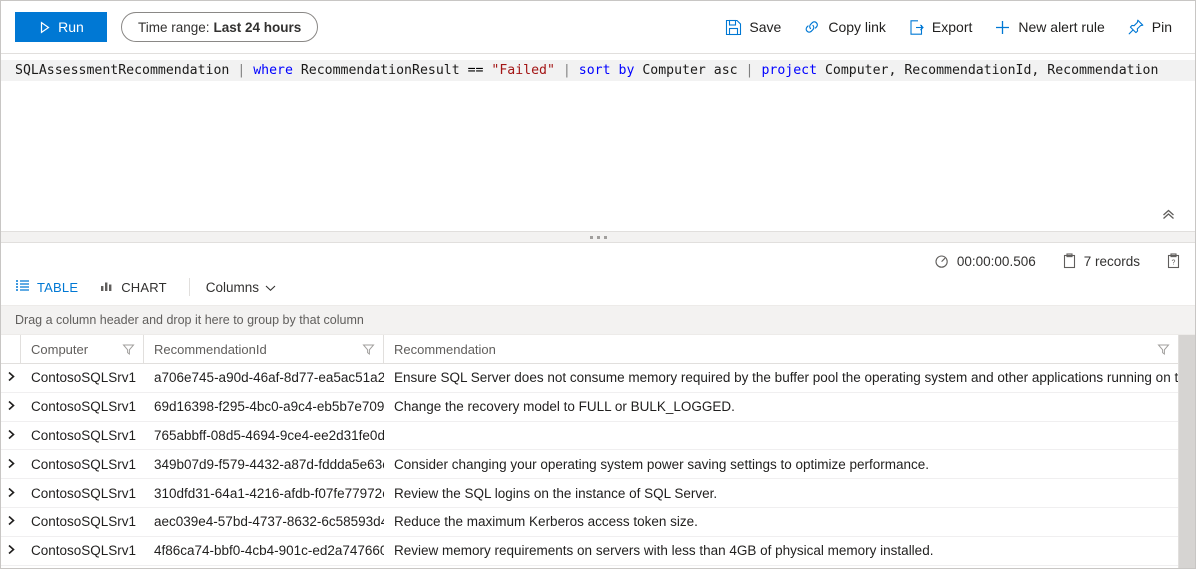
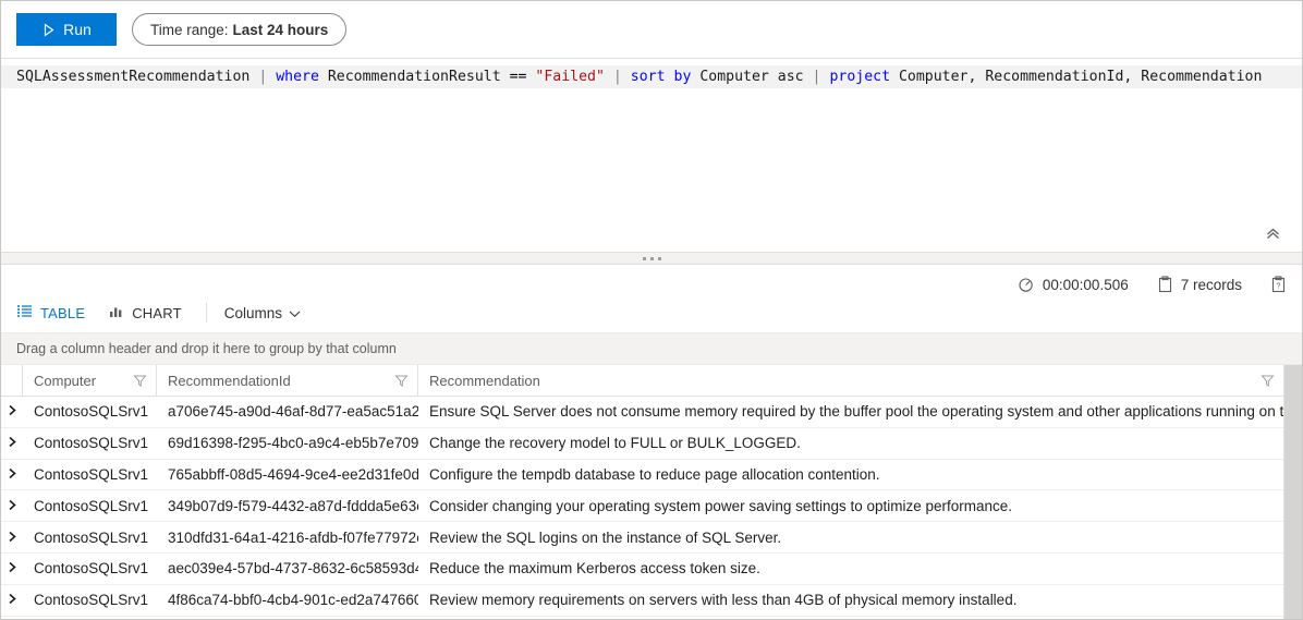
  Run
  Time range:
  Last 24 hours
- Save
- Copy link
- Export
- New alert rule
- Pin
  SQLAssessmentRecommendation | where RecommendationResult == "Failed" | sort by Computer asc | project Computer, RecommendationId, Recommendation
  00:00:00.506
  7 records
  TABLE
  CHART
  Columns
  Drag a column header and drop it here to group by that column
  Computer
  RecommendationId
  Recommendation
  ContosoSQLSrv1
  a706e745-a90d-46af-8d77-ea5ac51a2
  Ensure SQL Server does not consume memory required by the buffer pool the operating system and other applications running on t
  ContosoSQLSrv1
  69d16398-f295-4bc0-a9c4-eb5b7e709
  Change the recovery model to FULL or BULK_LOGGED.
  ContosoSQLSrv1
  765abbff-08d5-4694-9ce4-ee2d31fe0d
+ Configure the tempdb database to reduce page allocation contention.
  ContosoSQLSrv1
  349b07d9-f579-4432-a87d-fddda5e63
  Consider changing your operating system power saving settings to optimize performance.
  ContosoSQLSrv1
  310dfd31-64a1-4216-afdb-f07fe77972
  Review the SQL logins on the instance of SQL Server.
  ContosoSQLSrv1
  aec039e4-57bd-4737-8632-6c58593d
  Reduce the maximum Kerberos access token size.
  ContosoSQLSrv1
  4f86ca74-bbf0-4cb4-901c-ed2a747660
  Review memory requirements on servers with less than 4GB of physical memory installed.
